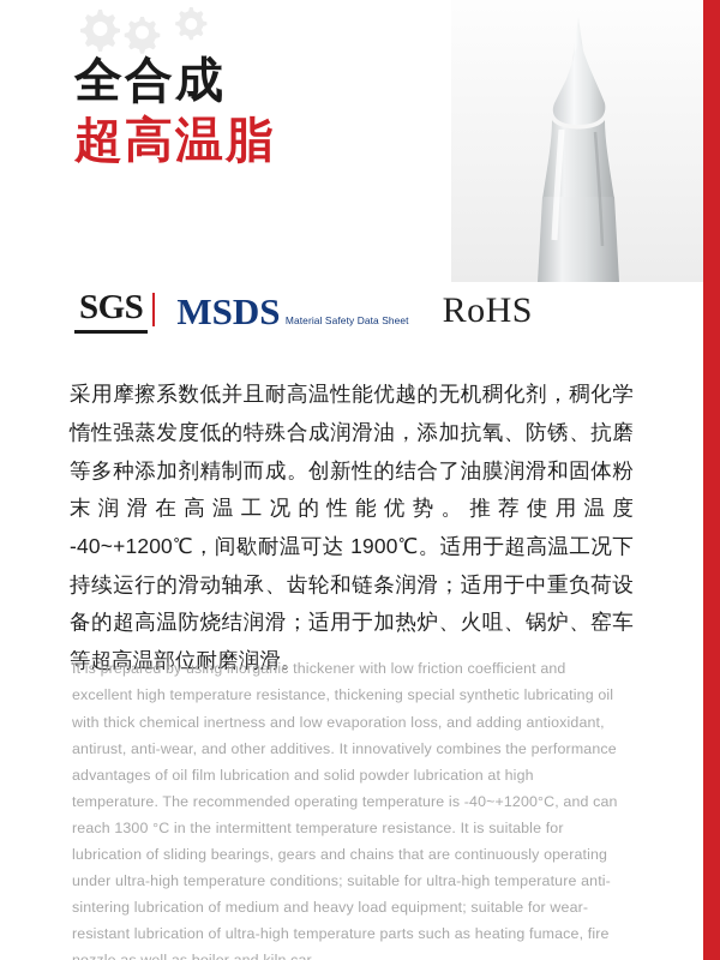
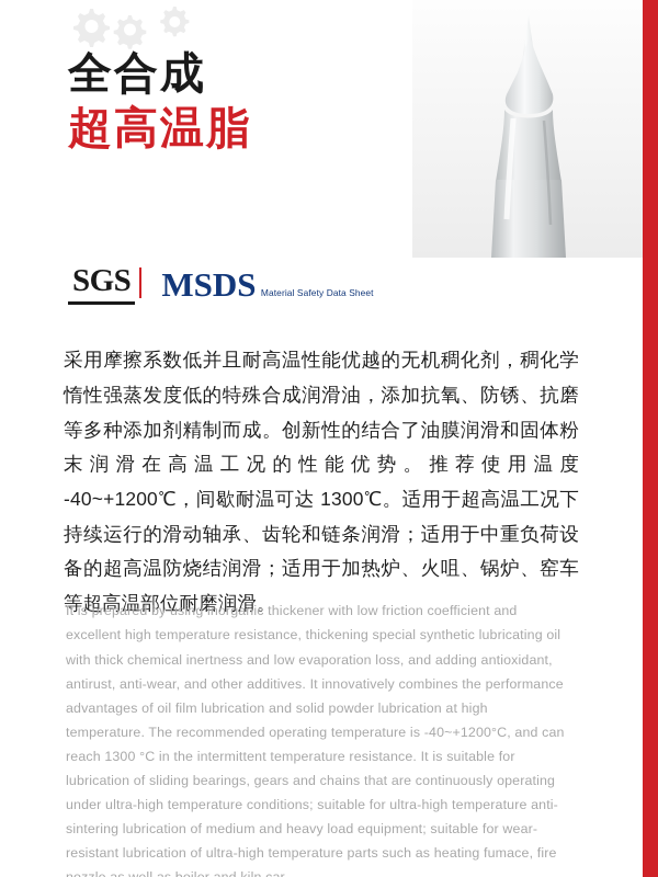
  全合成
  超高温脂
  SGS
  MSDS Material Safety Data Sheet
- RoHS
- 采用摩擦系数低并且耐高温性能优越的无机稠化剂，稠化学惰性强蒸发度低的特殊合成润滑油，添加抗氧、防锈、抗磨等多种添加剂精制而成。创新性的结合了油膜润滑和固体粉末润滑在高温工况的性能优势。推荐使用温度 -40~+1200℃，间歇耐温可达 1900℃。适用于超高温工况下持续运行的滑动轴承、齿轮和链条润滑；适用于中重负荷设备的超高温防烧结润滑；适用于加热炉、火咀、锅炉、窑车等超高温部位耐磨润滑。
+ 采用摩擦系数低并且耐高温性能优越的无机稠化剂，稠化学惰性强蒸发度低的特殊合成润滑油，添加抗氧、防锈、抗磨等多种添加剂精制而成。创新性的结合了油膜润滑和固体粉末润滑在高温工况的性能优势。推荐使用温度 -40~+1200℃，间歇耐温可达 1300℃。适用于超高温工况下持续运行的滑动轴承、齿轮和链条润滑；适用于中重负荷设备的超高温防烧结润滑；适用于加热炉、火咀、锅炉、窑车等超高温部位耐磨润滑。
  It is prepared by using inorganic thickener with low friction coefficient and excellent high temperature resistance, thickening special synthetic lubricating oil with thick chemical inertness and low evaporation loss, and adding antioxidant, antirust, anti-wear, and other additives. It innovatively combines the performance advantages of oil film lubrication and solid powder lubrication at high temperature. The recommended operating temperature is -40~+1200°C, and can reach 1300 °C in the intermittent temperature resistance. It is suitable for lubrication of sliding bearings, gears and chains that are continuously operating under ultra-high temperature conditions; suitable for ultra-high temperature anti-sintering lubrication of medium and heavy load equipment; suitable for wear-resistant lubrication of ultra-high temperature parts such as heating fumace, fire
